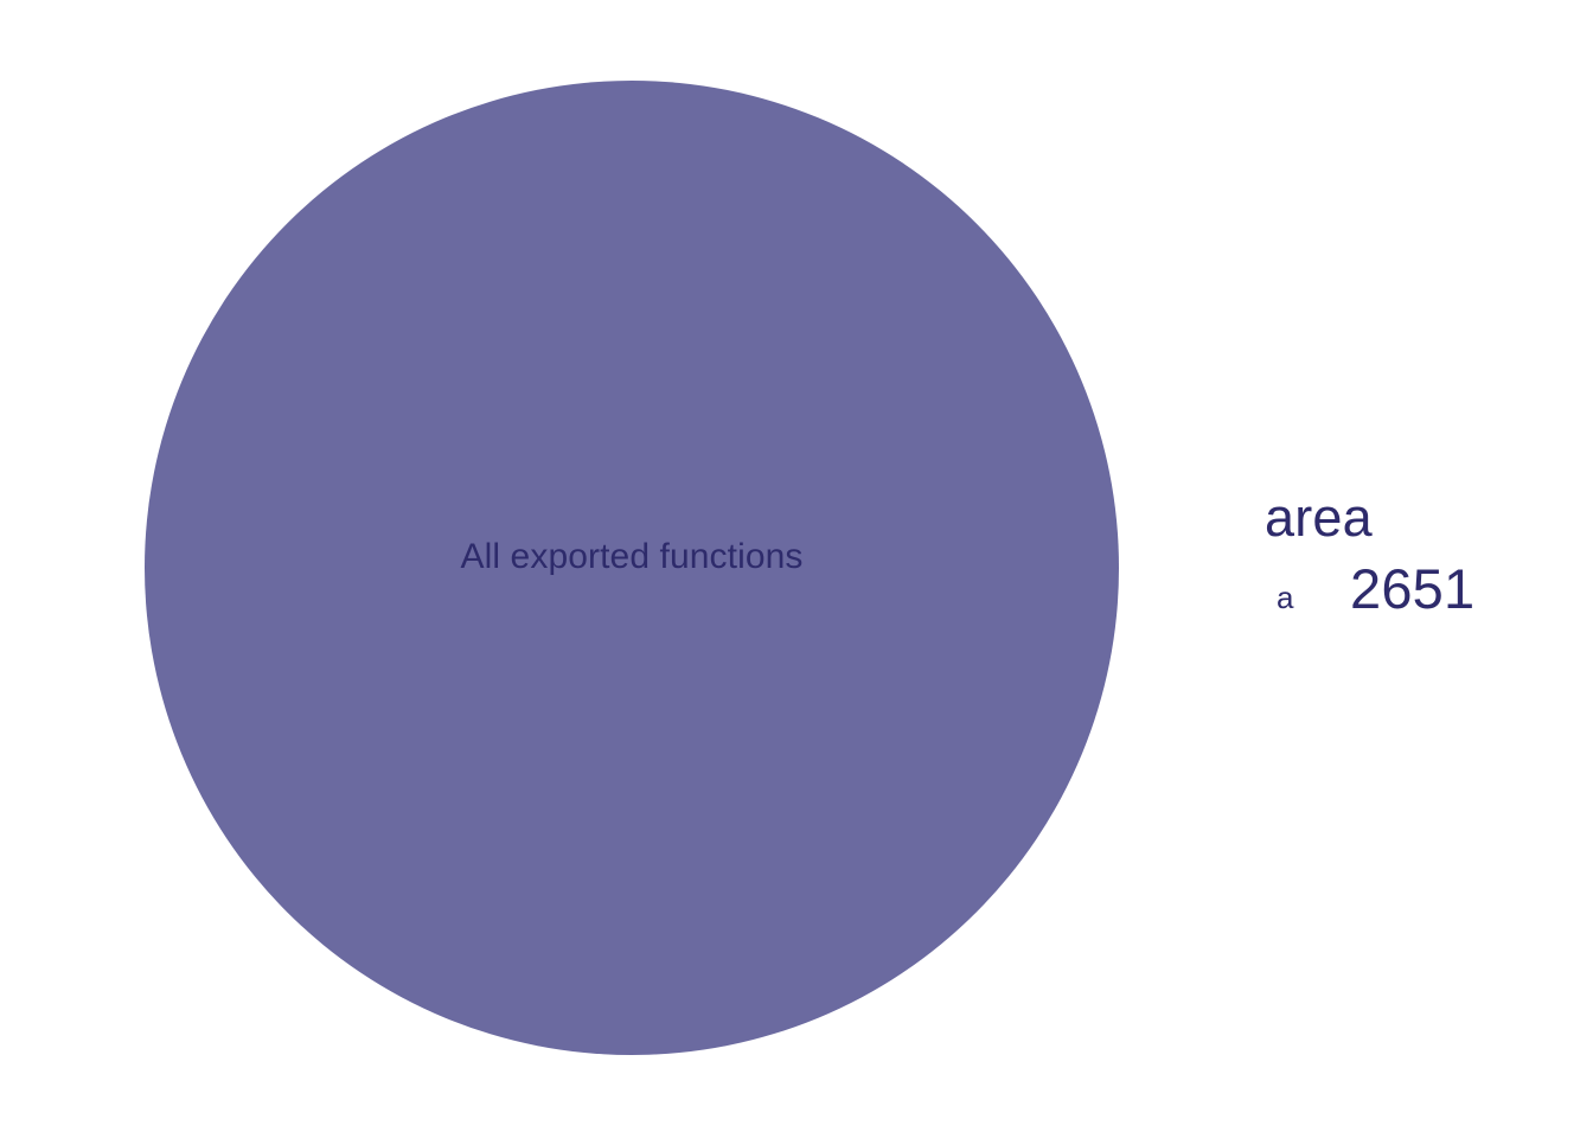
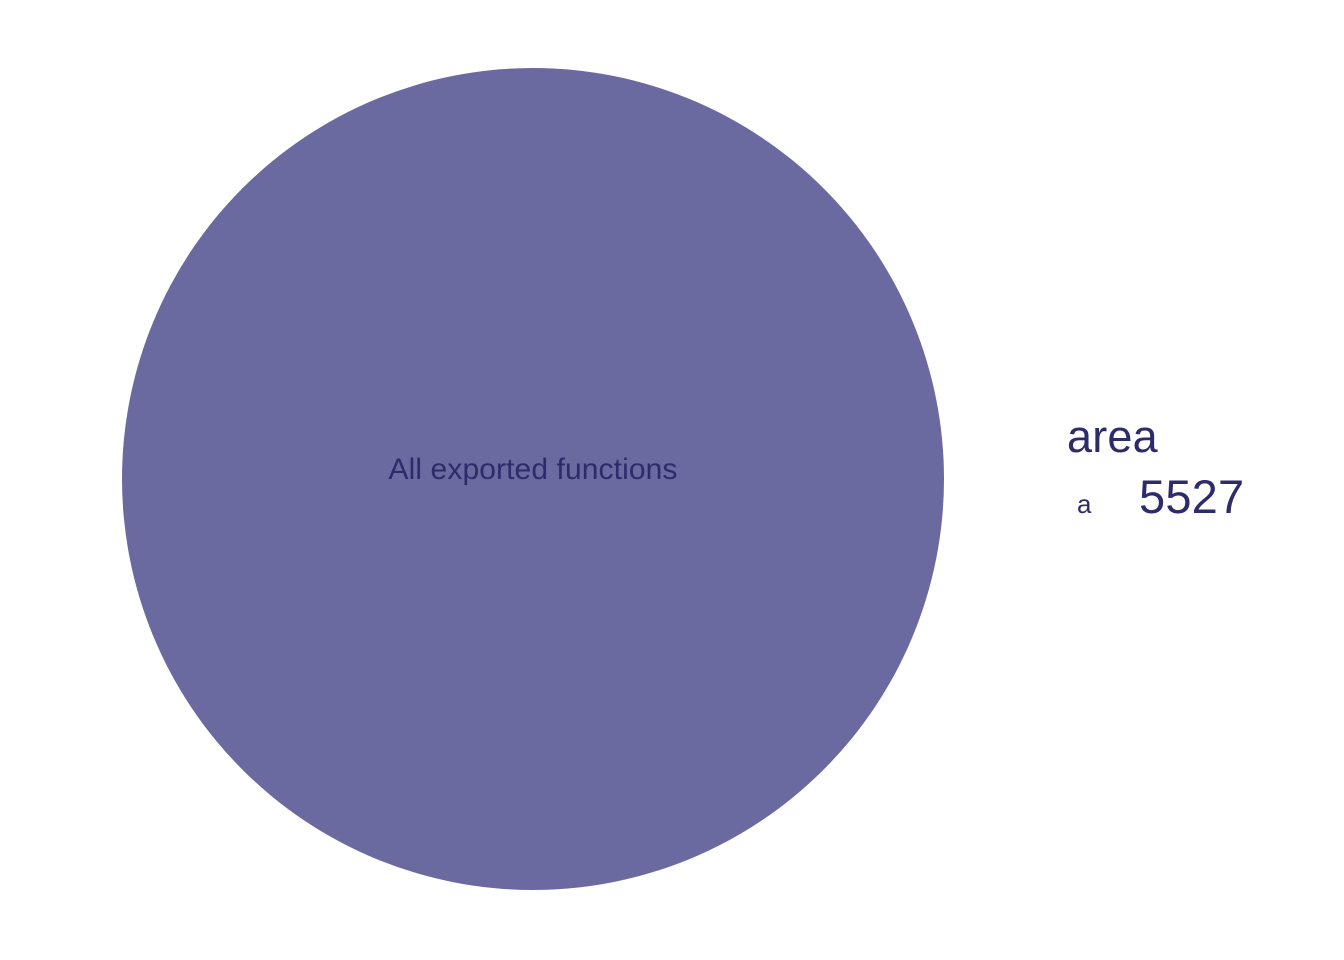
  All exported functions
  area
  a
- 2651
+ 5527
